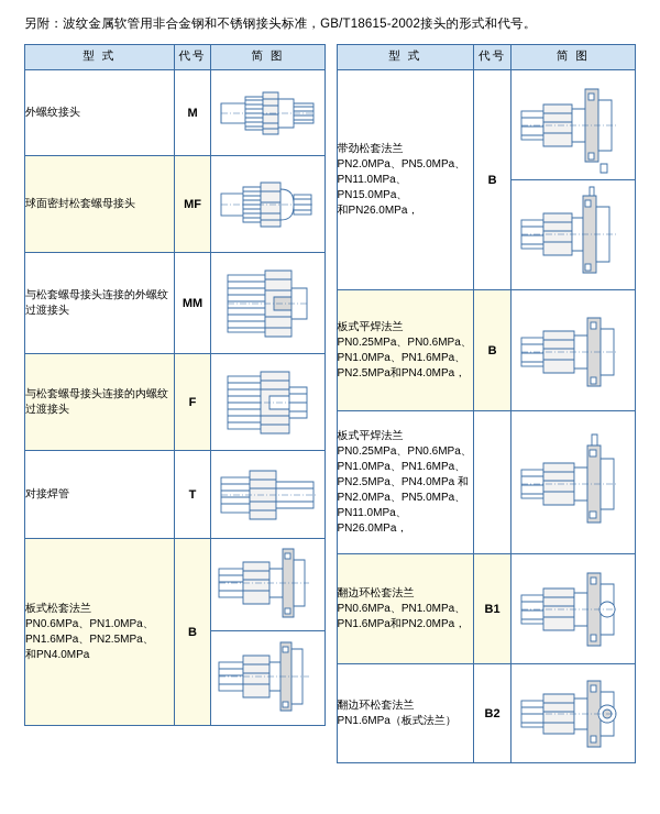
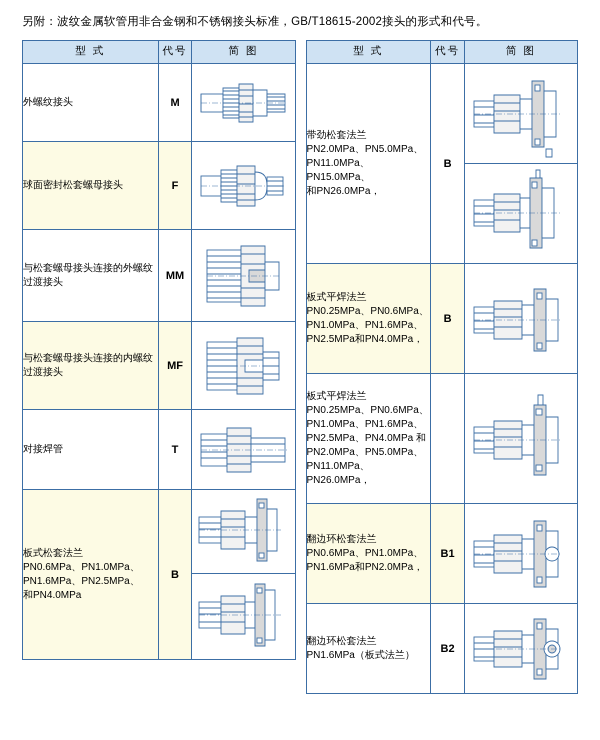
  另附：波纹金属软管用非合金钢和不锈钢接头标准，GB/T18615-2002接头的形式和代号。
  型 式	代号	简 图
  外螺纹接头	M
- 球面密封松套螺母接头	MF
+ 球面密封松套螺母接头	F
  与松套螺母接头连接的外螺纹过渡接头	MM
- 与松套螺母接头连接的内螺纹过渡接头	F
+ 与松套螺母接头连接的内螺纹过渡接头	MF
  对接焊管	T
  板式松套法兰 PN0.6MPa、PN1.0MPa、 PN1.6MPa、PN2.5MPa、 和PN4.0MPa	B
  型 式	代号	简 图
  带劲松套法兰 PN2.0MPa、PN5.0MPa、 PN11.0MPa、PN15.0MPa、 和PN26.0MPa，	B
  板式平焊法兰 PN0.25MPa、PN0.6MPa、 PN1.0MPa、PN1.6MPa、 PN2.5MPa和PN4.0MPa，	B
  板式平焊法兰 PN0.25MPa、PN0.6MPa、 PN1.0MPa、PN1.6MPa、 PN2.5MPa、PN4.0MPa 和 PN2.0MPa、PN5.0MPa、 PN11.0MPa、PN26.0MPa，
  翻边环松套法兰 PN0.6MPa、PN1.0MPa、 PN1.6MPa和PN2.0MPa，	B1
  翻边环松套法兰 PN1.6MPa（板式法兰）	B2
